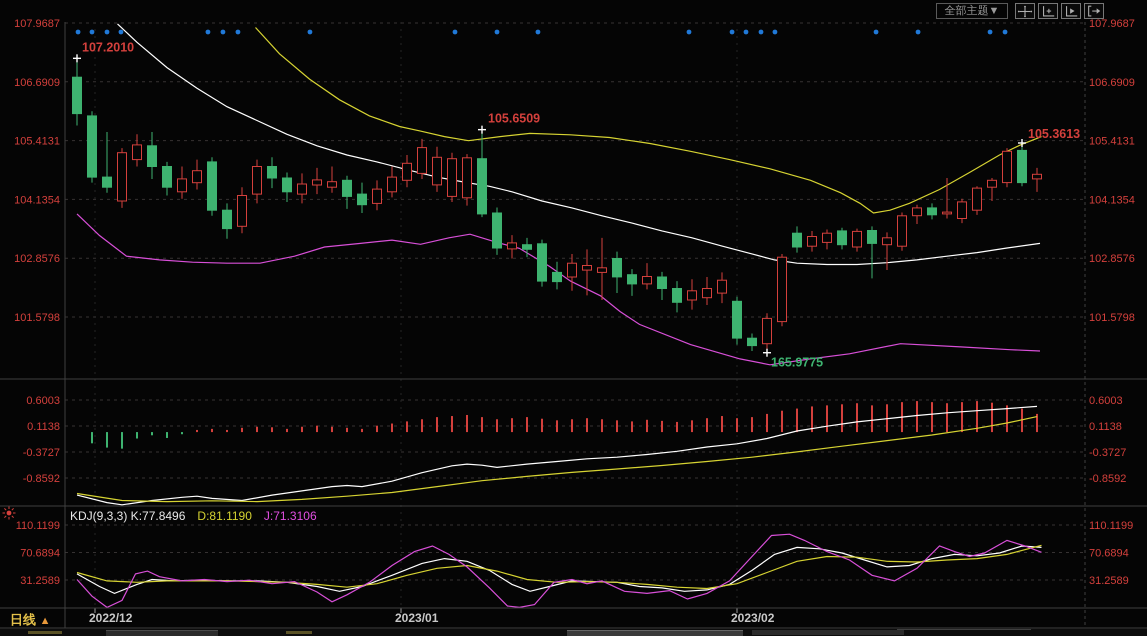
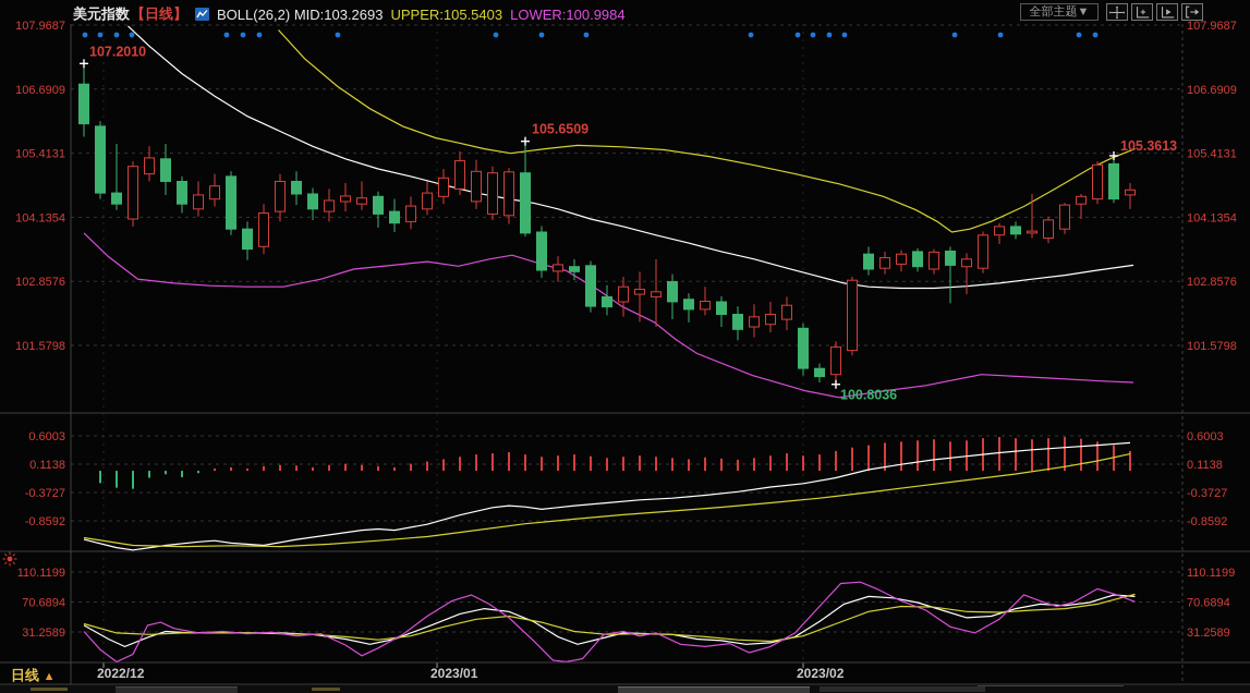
  107.9687
  107.9687
  106.6909
  106.6909
  105.4131
  105.4131
  104.1354
  104.1354
  102.8576
  102.8576
  101.5798
  101.5798
  0.6003
  0.6003
  0.1138
  0.1138
  -0.3727
  -0.3727
  -0.8592
  -0.8592
  110.1199
  110.1199
  70.6894
  70.6894
  31.2589
  31.2589
  2022/12
  2023/01
  2023/02
  107.2010
  105.6509
  105.3613
- 165.9775
+ 100.8036
+ 美元指数
+ 【日线】
+ BOLL(26,2) MID:103.2693
+ UPPER:105.5403
+ LOWER:100.9984
  全部主题▼
- KDJ(9,3,3) K:77.8496
- D:81.1190
- J:71.3106
  日线 ▲
